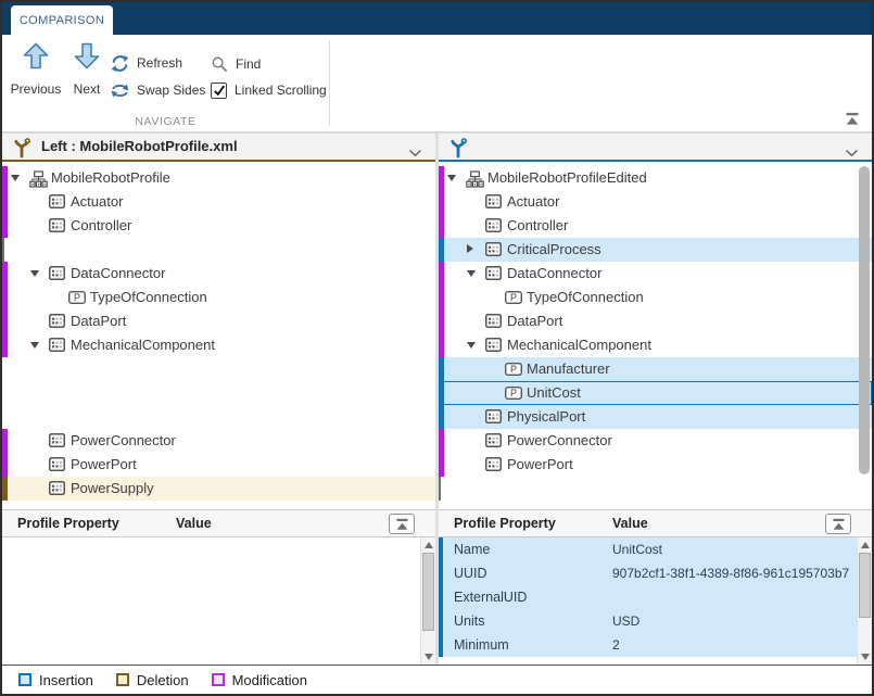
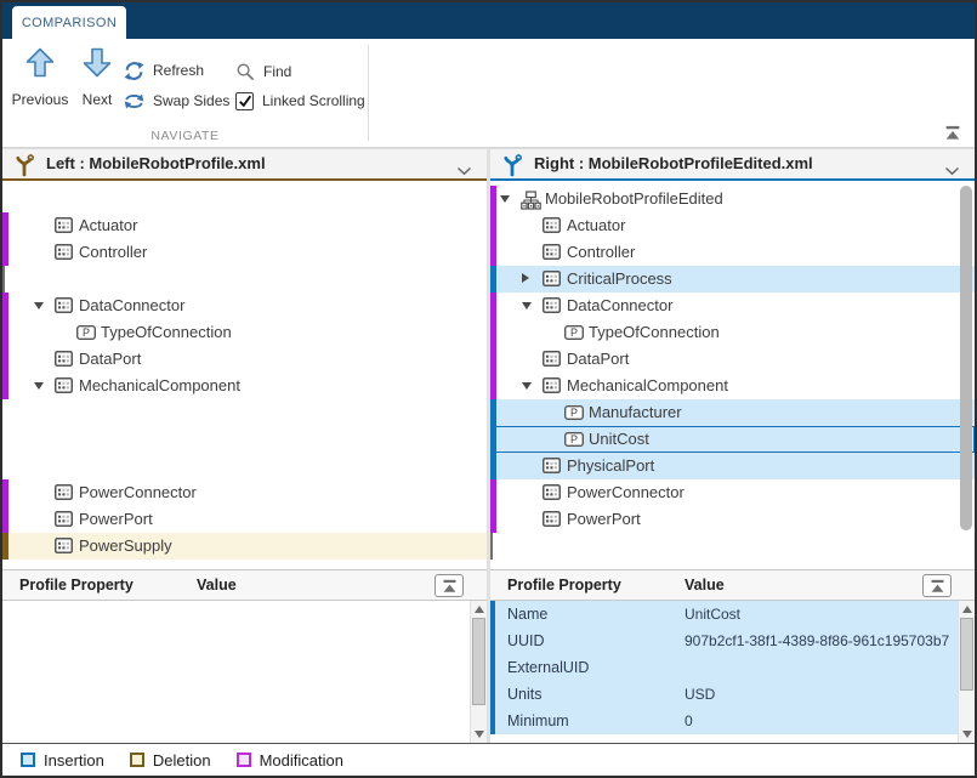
  COMPARISON
  Previous
  Next
  Refresh
  Swap Sides
  Find
  Linked Scrolling
  NAVIGATE
  Left : MobileRobotProfile.xml
- MobileRobotProfile
  Actuator
  Controller
  DataConnector
  P
  TypeOfConnection
  DataPort
  MechanicalComponent
  PowerConnector
  PowerPort
  PowerSupply
  Profile Property
  Value
+ Right : MobileRobotProfileEdited.xml
  MobileRobotProfileEdited
  Actuator
  Controller
  CriticalProcess
  DataConnector
  P
  TypeOfConnection
  DataPort
  MechanicalComponent
  P
  Manufacturer
  P
  UnitCost
  PhysicalPort
  PowerConnector
  PowerPort
  Profile Property
  Value
  Name
  UnitCost
  UUID
  907b2cf1-38f1-4389-8f86-961c195703b7
  ExternalUID
  Units
  USD
  Minimum
- 2
+ 0
  Insertion
  Deletion
  Modification
